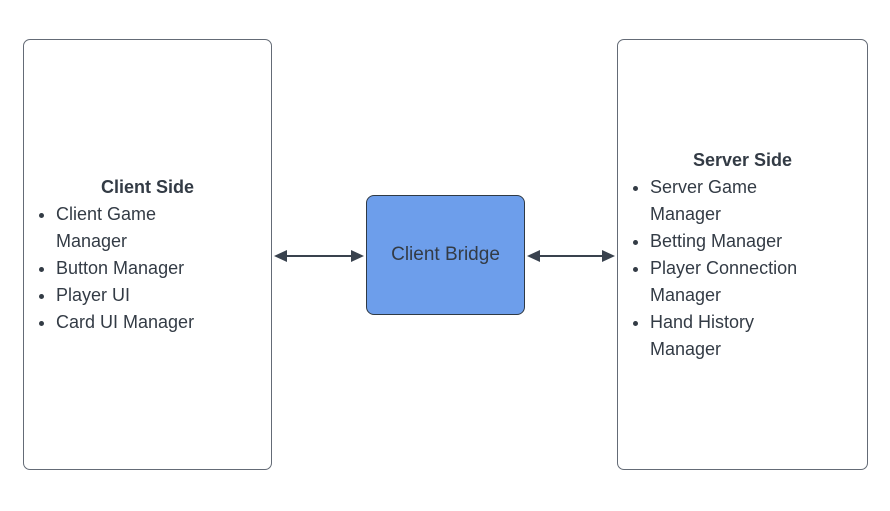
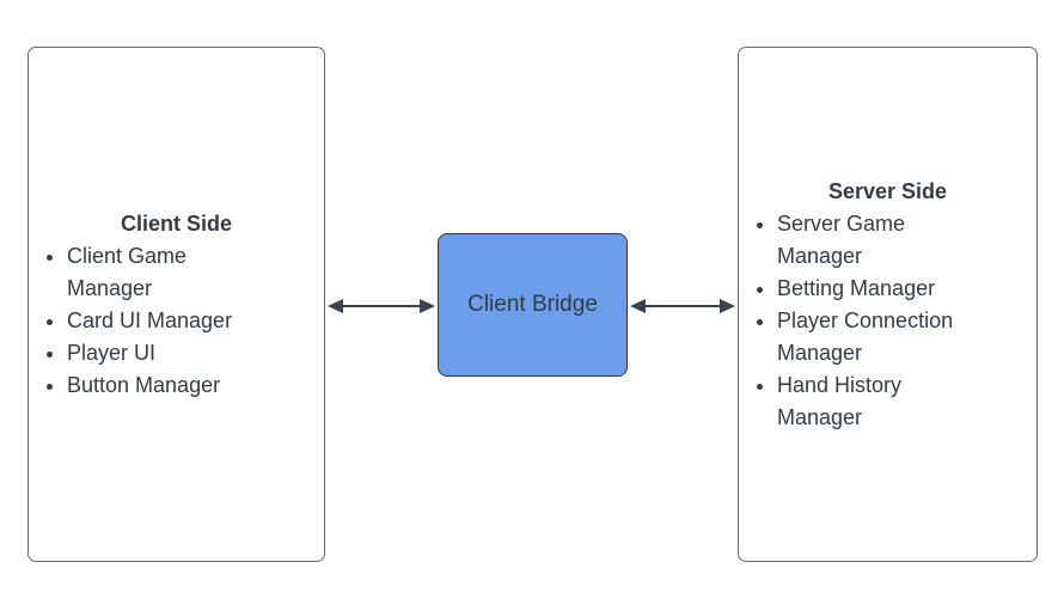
  Client Side
  Client Game
  Manager
- Button Manager
+ Card UI Manager
  Player UI
- Card UI Manager
+ Button Manager
  Client Bridge
  Server Side
  Server Game
  Manager
  Betting Manager
  Player Connection
  Manager
  Hand History
  Manager
